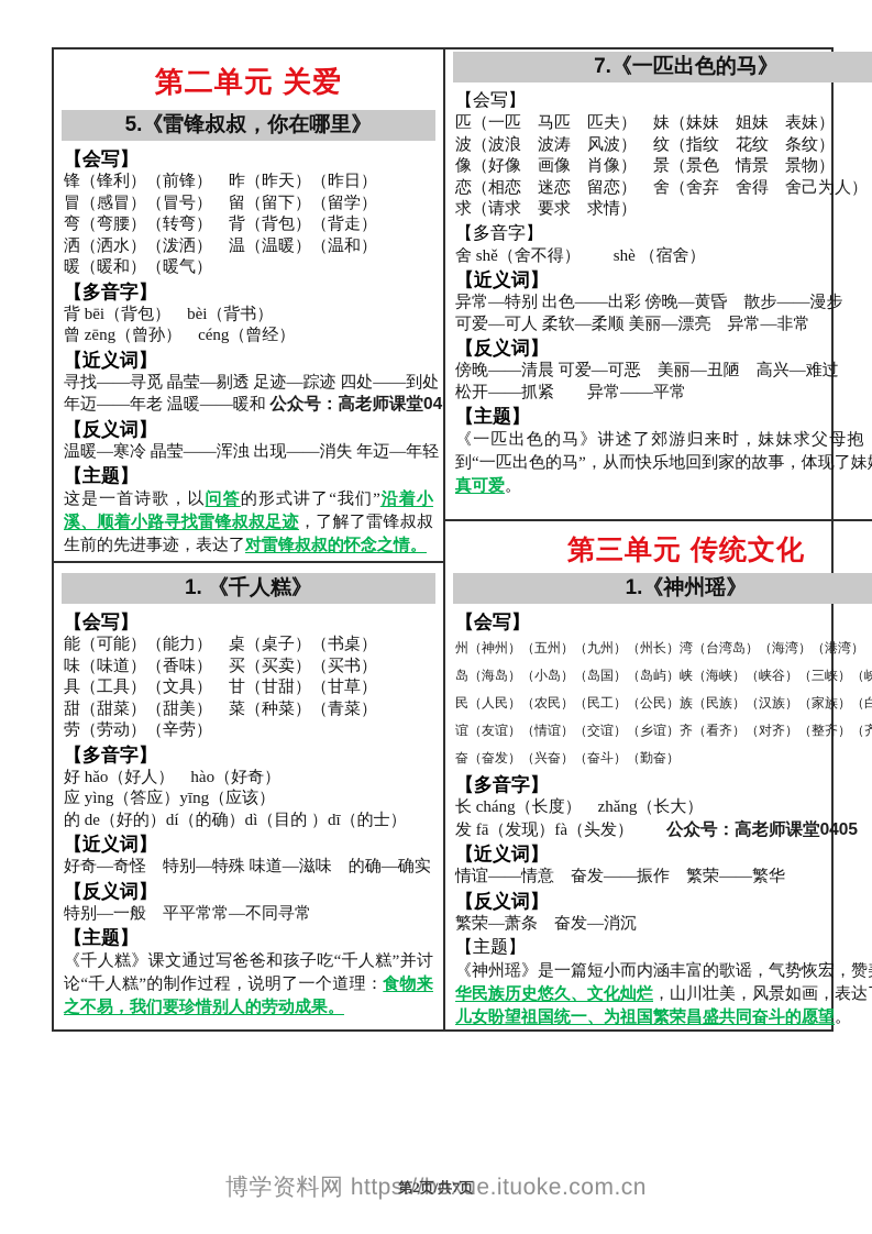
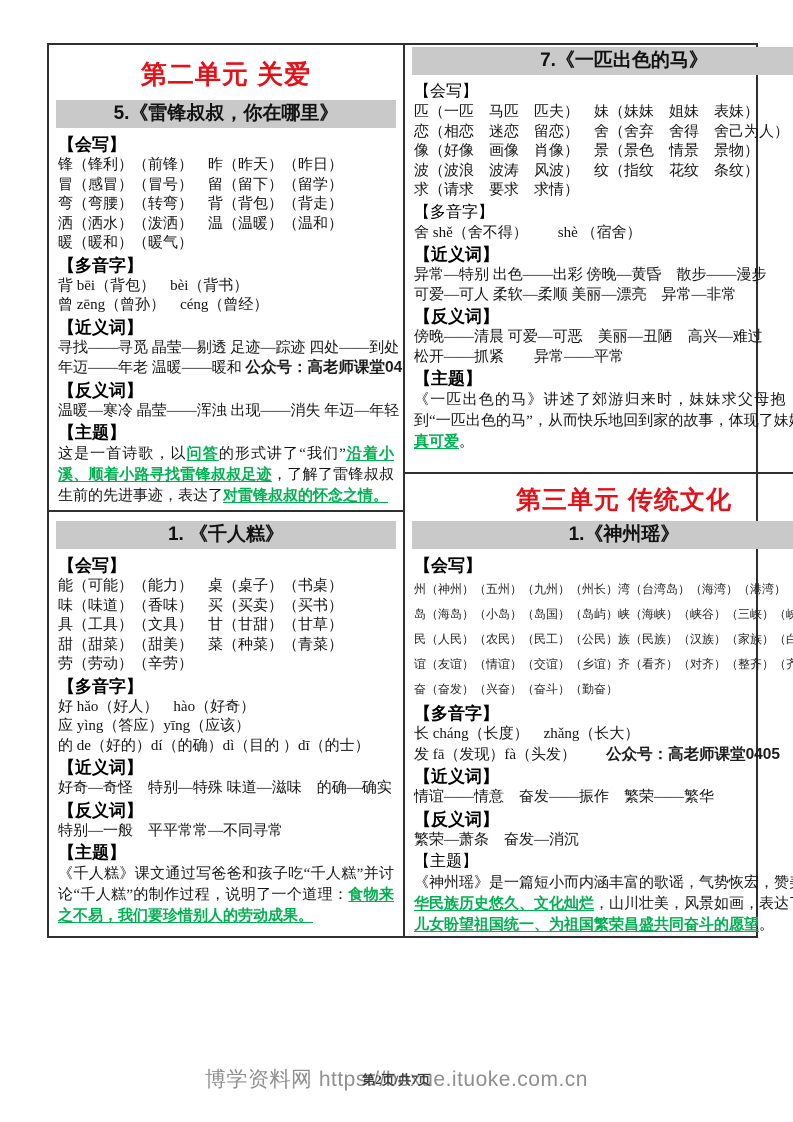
  第二单元 关爱
  5.《雷锋叔叔，你在哪里》
  【会写】
  锋（锋利）（前锋） 昨（昨天）（昨日）
  冒（感冒）（冒号） 留（留下）（留学）
  弯（弯腰）（转弯） 背（背包）（背走）
  洒（洒水）（泼洒） 温（温暖）（温和）
  暖（暖和）（暖气）
  【多音字】
  背 bēi（背包） bèi（背书）
  曾 zēng（曾孙） céng（曾经）
  【近义词】
  寻找——寻觅 晶莹—剔透 足迹—踪迹 四处——到处
  年迈——年老 温暖——暖和 公众号：高老师课堂04
  【反义词】
  温暖—寒冷 晶莹——浑浊 出现——消失 年迈—年轻
  【主题】
  这是一首诗歌，以问答的形式讲了“我们”沿着小溪、顺着小路寻找雷锋叔叔足迹，了解了雷锋叔叔生前的先进事迹，表达了对雷锋叔叔的怀念之情。
  1. 《千人糕》
  【会写】
  能（可能）（能力） 桌（桌子）（书桌）
  味（味道）（香味） 买（买卖）（买书）
  具（工具）（文具） 甘（甘甜）（甘草）
  甜（甜菜）（甜美） 菜（种菜）（青菜）
  劳（劳动）（辛劳）
  【多音字】
  好 hǎo（好人） hào（好奇）
  应 yìng（答应）yīng（应该）
  的 de（好的）dí（的确）dì（目的 ）dī（的士）
  【近义词】
  好奇—奇怪 特别—特殊 味道—滋味 的确—确实
  【反义词】
  特别—一般 平平常常—不同寻常
  【主题】
  《千人糕》课文通过写爸爸和孩子吃“千人糕”并讨论“千人糕”的制作过程，说明了一个道理：食物来之不易，我们要珍惜别人的劳动成果。
  7.《一匹出色的马》
  【会写】
  匹（一匹 马匹 匹夫） 妹（妹妹 姐妹 表妹）
- 波（波浪 波涛 风波） 纹（指纹 花纹 条纹）
+ 恋（相恋 迷恋 留恋） 舍（舍弃 舍得 舍己为人）
  像（好像 画像 肖像） 景（景色 情景 景物）
- 恋（相恋 迷恋 留恋） 舍（舍弃 舍得 舍己为人）
+ 波（波浪 波涛 风波） 纹（指纹 花纹 条纹）
  求（请求 要求 求情）
  【多音字】
  舍 shě（舍不得） shè （宿舍）
  【近义词】
  异常—特别 出色——出彩 傍晚—黄昏 散步——漫步
  可爱—可人 柔软—柔顺 美丽—漂亮 异常—非常
  【反义词】
  傍晚——清晨 可爱—可恶 美丽—丑陋 高兴—难过
  松开——抓紧 异常——平常
  【主题】
  《一匹出色的马》讲述了郊游归来时，妹妹求父母抱到“一匹出色的马”，从而快乐地回到家的故事，体现了妹真可爱。
  第三单元 传统文化
  1.《神州瑶》
  【会写】
  州（神州）（五州）（九州）（州长）湾（台湾岛）（海湾）（港湾）（
  岛（海岛）（小岛）（岛国）（岛屿）峡（海峡）（峡谷）（三峡）（峡
  民（人民）（农民）（民工）（公民）族（民族）（汉族）（家族）（白
  谊（友谊）（情谊）（交谊）（乡谊）齐（看齐）（对齐）（整齐）（齐
  奋（奋发）（兴奋）（奋斗）（勤奋）
  【多音字】
  长 cháng（长度） zhǎng（长大）
  发 fā（发现）fà（头发） 公众号：高老师课堂0405
  【近义词】
  情谊——情意 奋发——振作 繁荣——繁华
  【反义词】
  繁荣—萧条 奋发—消沉
  【主题】
  《神州瑶》是一篇短小而内涵丰富的歌谣，气势恢宏，赞华民族历史悠久、文化灿烂，山川壮美，风景如画，表达儿女盼望祖国统一、为祖国繁荣昌盛共同奋斗的愿望。
  博学资料网 https://boxue.ituoke.com.cn
  第2页/共7页
